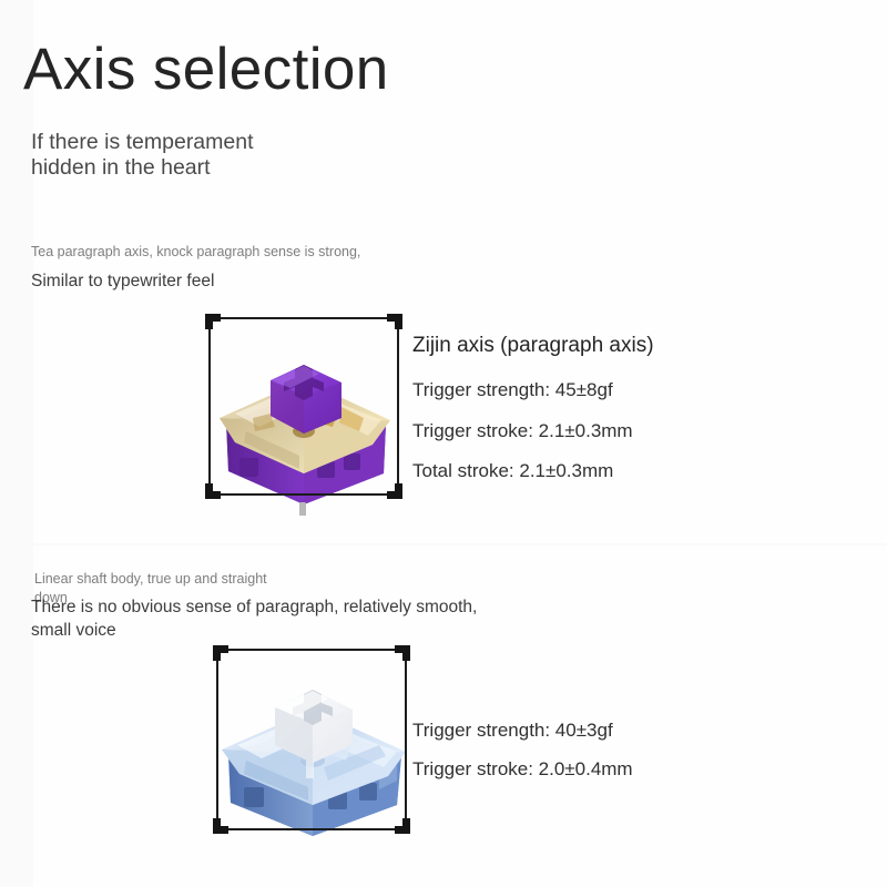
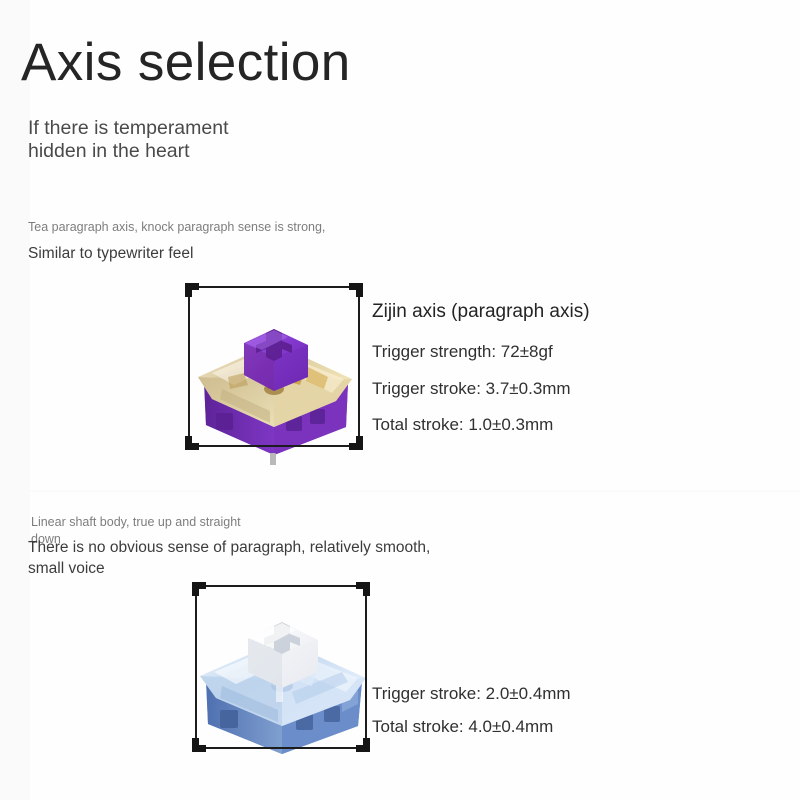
  Axis selection
  If there is temperament
  hidden in the heart
  Tea paragraph axis, knock paragraph sense is strong,
  Similar to typewriter feel
  Zijin axis (paragraph axis)
- Trigger strength: 45±8gf
+ Trigger strength: 72±8gf
- Trigger stroke: 2.1±0.3mm
+ Trigger stroke: 3.7±0.3mm
- Total stroke: 2.1±0.3mm
+ Total stroke: 1.0±0.3mm
  Linear shaft body, true up and straight
  down
  There is no obvious sense of paragraph, relatively smooth,
  small voice
- Trigger strength: 40±3gf
  Trigger stroke: 2.0±0.4mm
+ Total stroke: 4.0±0.4mm
